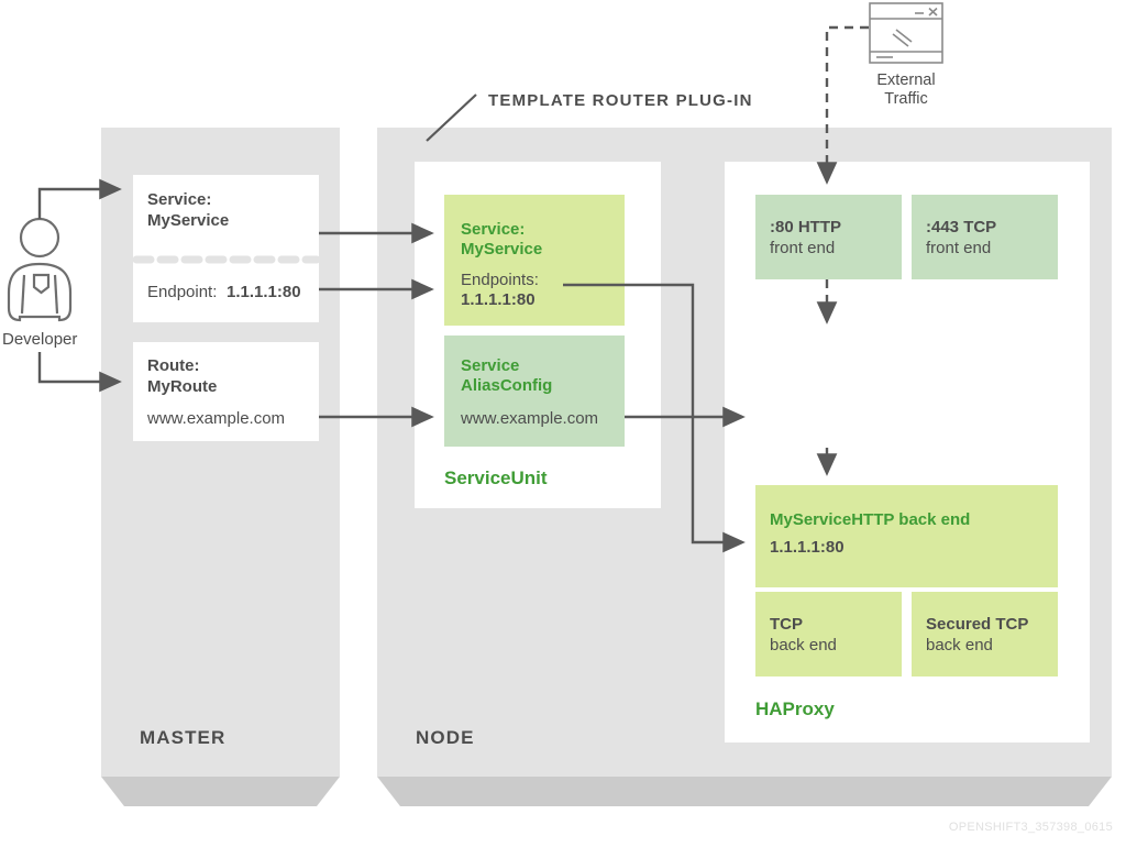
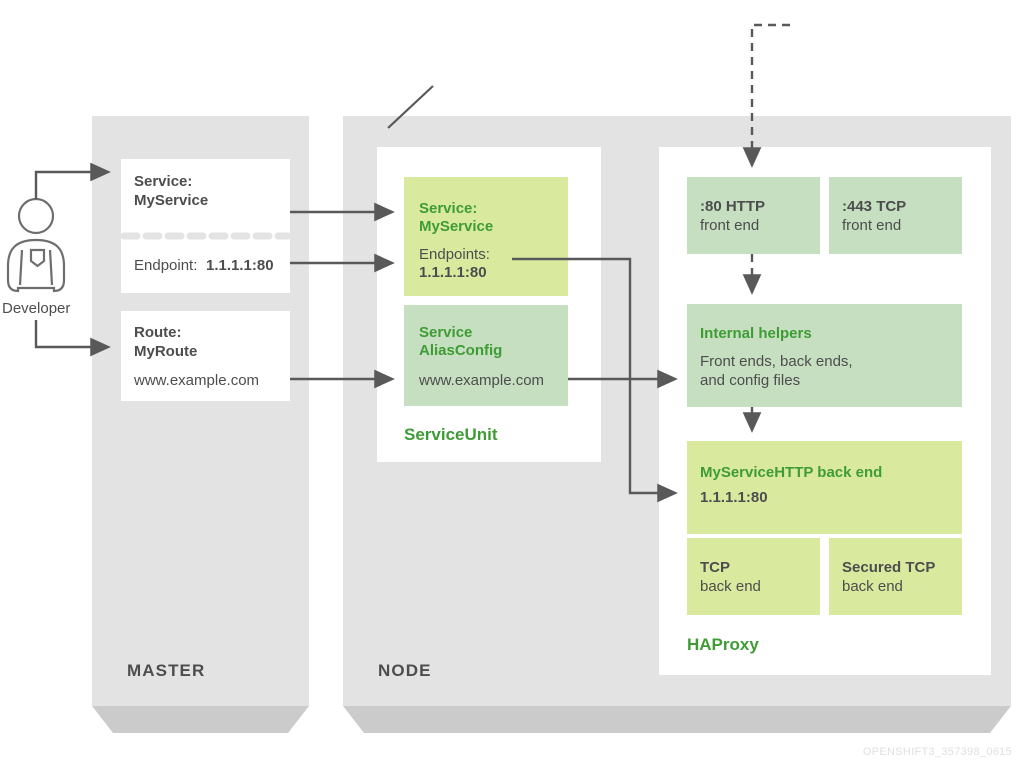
  MASTER
  NODE
  Service:
  MyService
  Endpoint:
  1.1.1.1:80
  Route:
  MyRoute
  www.example.com
  Developer
  Service:
  MyService
  Endpoints:
  1.1.1.1:80
  Service
  AliasConfig
  www.example.com
  ServiceUnit
  :80 HTTP
  front end
  :443 TCP
  front end
+ Internal helpers
+ Front ends, back ends,
+ and config files
  MyServiceHTTP back end
  1.1.1.1:80
  TCP
  back end
  Secured TCP
  back end
  HAProxy
- External
- Traffic
- TEMPLATE ROUTER PLUG-IN
  OPENSHIFT3_357398_0615
